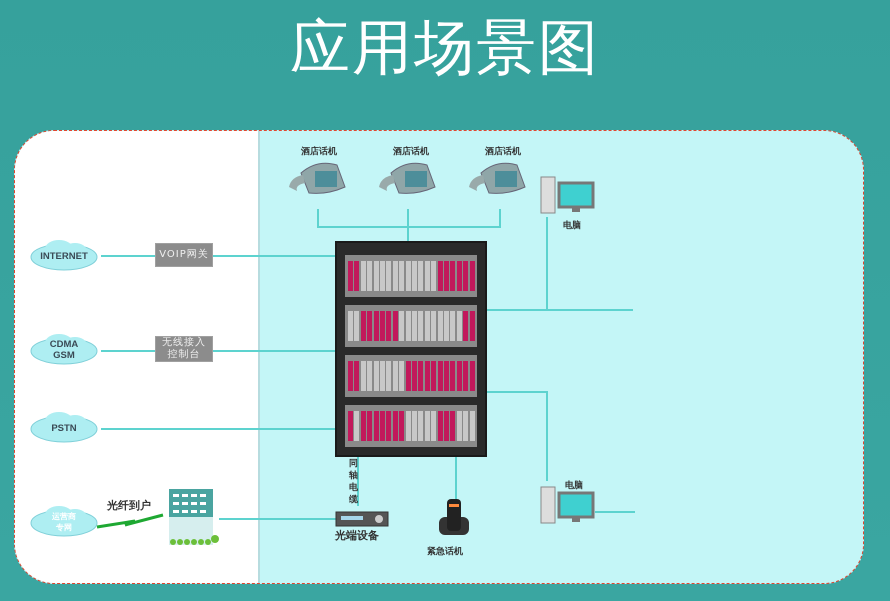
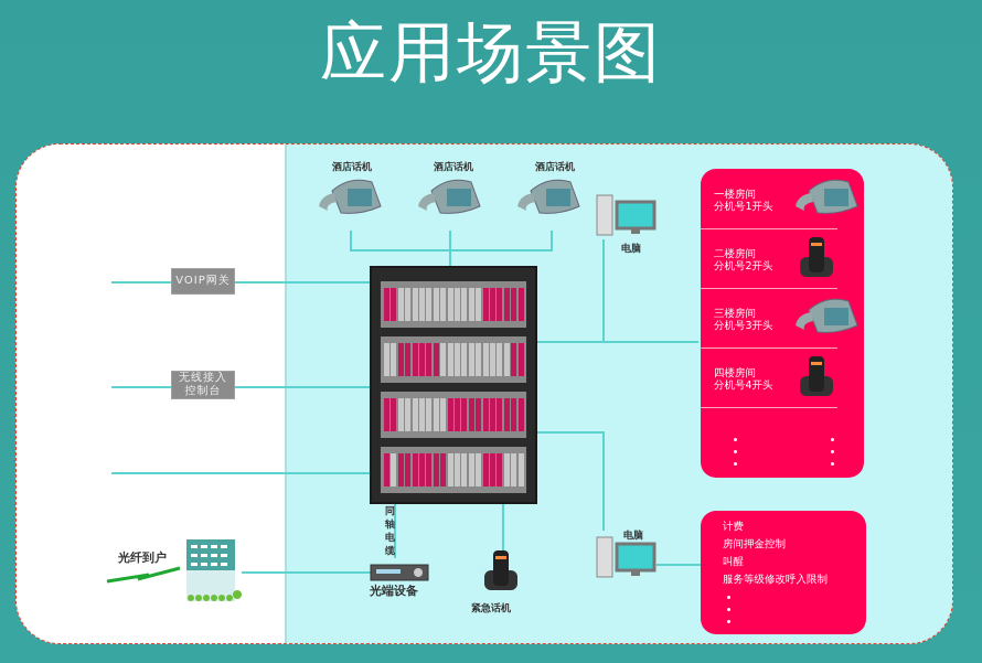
  应用场景图
- INTERNET
- CDMA
- GSM
- PSTN
- 运营商
- 专网
  VOIP网关
  无线接入
  控制台
  光纤到户
  酒店话机
  酒店话机
  酒店话机
  电脑
  同轴电缆
  光端设备
  紧急话机
  电脑
+ 一楼房间
+ 分机号1开头
+ 二楼房间
+ 分机号2开头
+ 三楼房间
+ 分机号3开头
+ 四楼房间
+ 分机号4开头
+ 计费
+ 房间押金控制
+ 叫醒
+ 服务等级修改呼入限制
